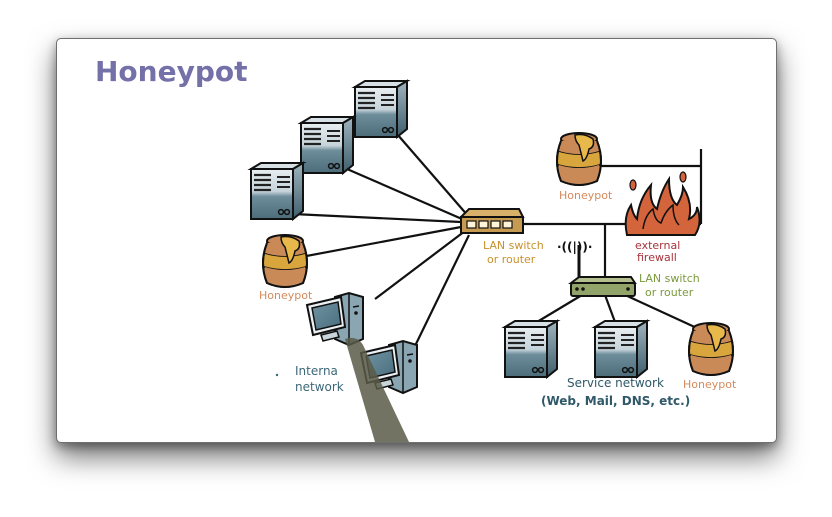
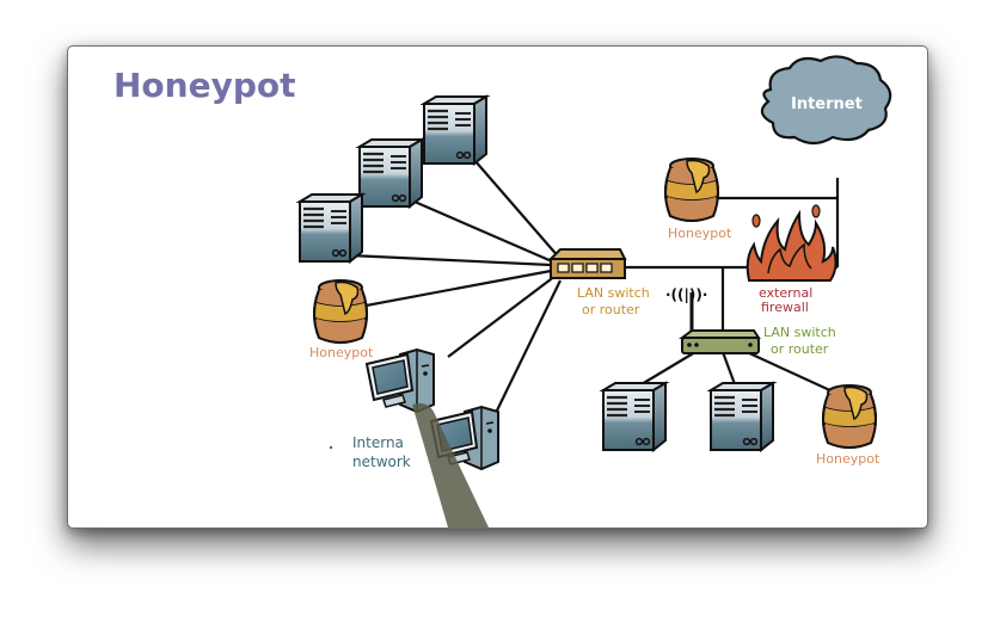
  Honeypot
+ Internet
  external
  firewall
  Honeypot
  LAN switch
  or router
  ·((|)·
  LAN switch
  or router
  Honeypot
  Interna
  network
  Honeypot
- Service network
- (Web, Mail, DNS, etc.)
